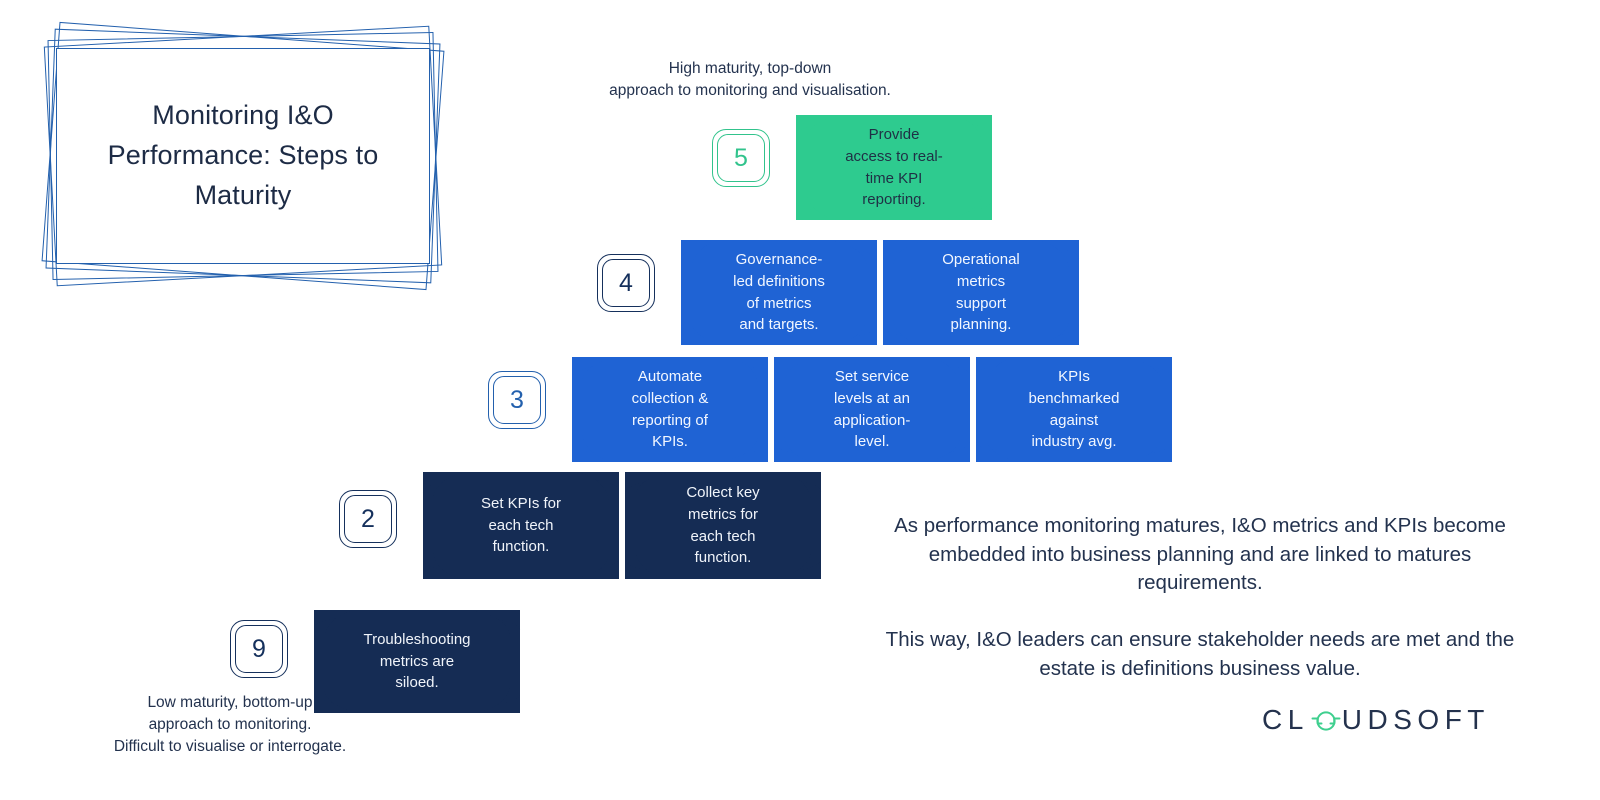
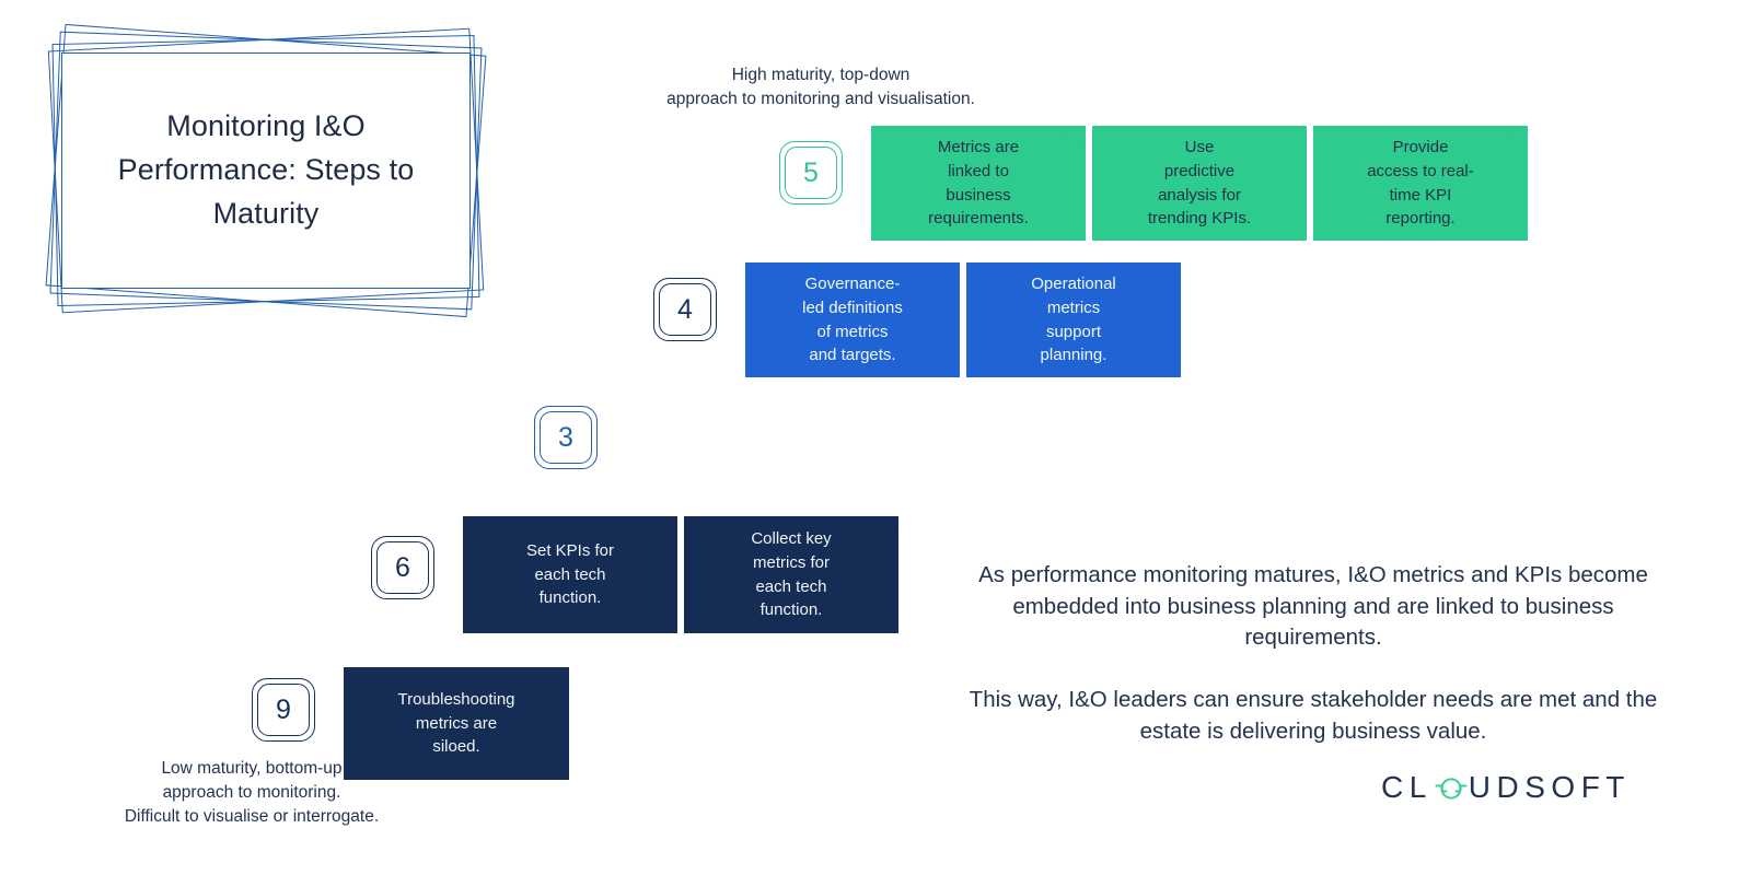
  Monitoring I&O Performance: Steps to Maturity
  High maturity, top-down
  approach to monitoring and visualisation.
  Low maturity, bottom-up
  approach to monitoring.
  Difficult to visualise or interrogate.
- As performance monitoring matures, I&O metrics and KPIs become embedded into business planning and are linked to matures requirements.
+ As performance monitoring matures, I&O metrics and KPIs become embedded into business planning and are linked to business requirements.
- This way, I&O leaders can ensure stakeholder needs are met and the estate is definitions business value.
+ This way, I&O leaders can ensure stakeholder needs are met and the estate is delivering business value.
  5
+ Metrics are
+ linked to
+ business
+ requirements.
+ Use
+ predictive
+ analysis for
+ trending KPIs.
  Provide
  access to real-
  time KPI
  reporting.
  4
  Governance-
  led definitions
  of metrics
  and targets.
  Operational
  metrics
  support
  planning.
  3
- Automate
- collection &
- reporting of
- KPIs.
- Set service
- levels at an
- application-
- level.
- KPIs
- benchmarked
- against
- industry avg.
- 2
+ 6
  Set KPIs for
  each tech
  function.
  Collect key
  metrics for
  each tech
  function.
  9
  Troubleshooting
  metrics are
  siloed.
  CL
  UDSOFT
